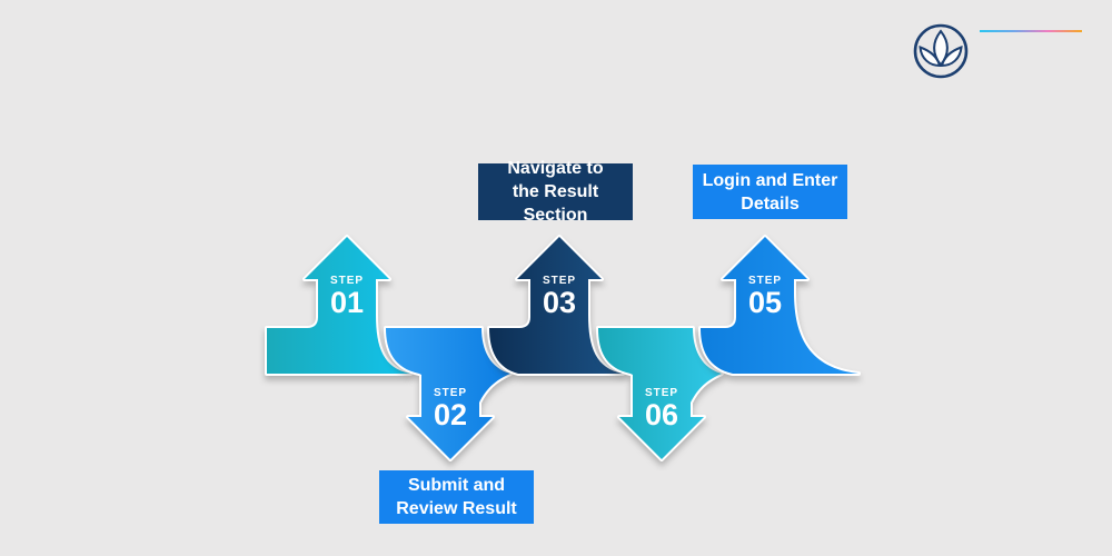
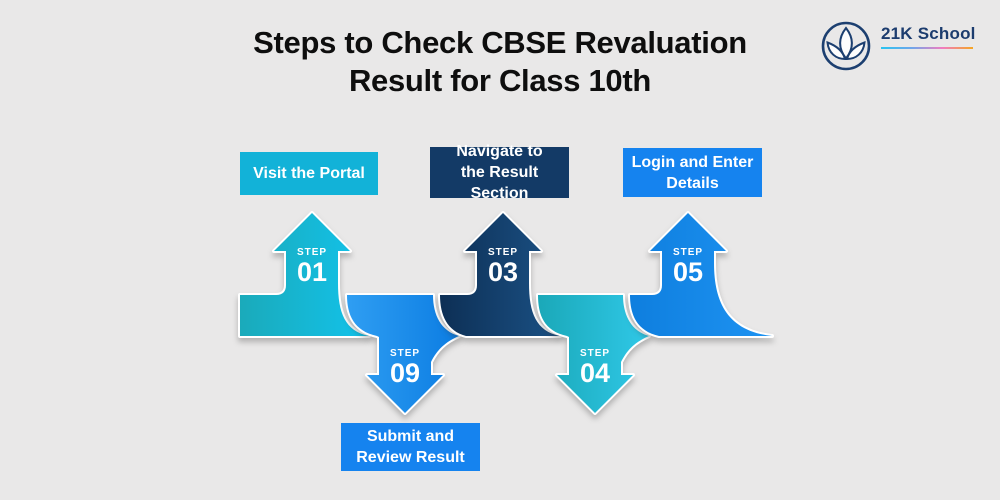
+ Steps to Check CBSE Revaluation
+ Result for Class 10th
+ 21K School
  STEP
  01
  STEP
- 02
+ 09
  STEP
  03
  STEP
- 06
+ 04
  STEP
  05
+ Visit the Portal
  Submit and
  Review Result
  Navigate to
  the Result Section
  Login and Enter
  Details
